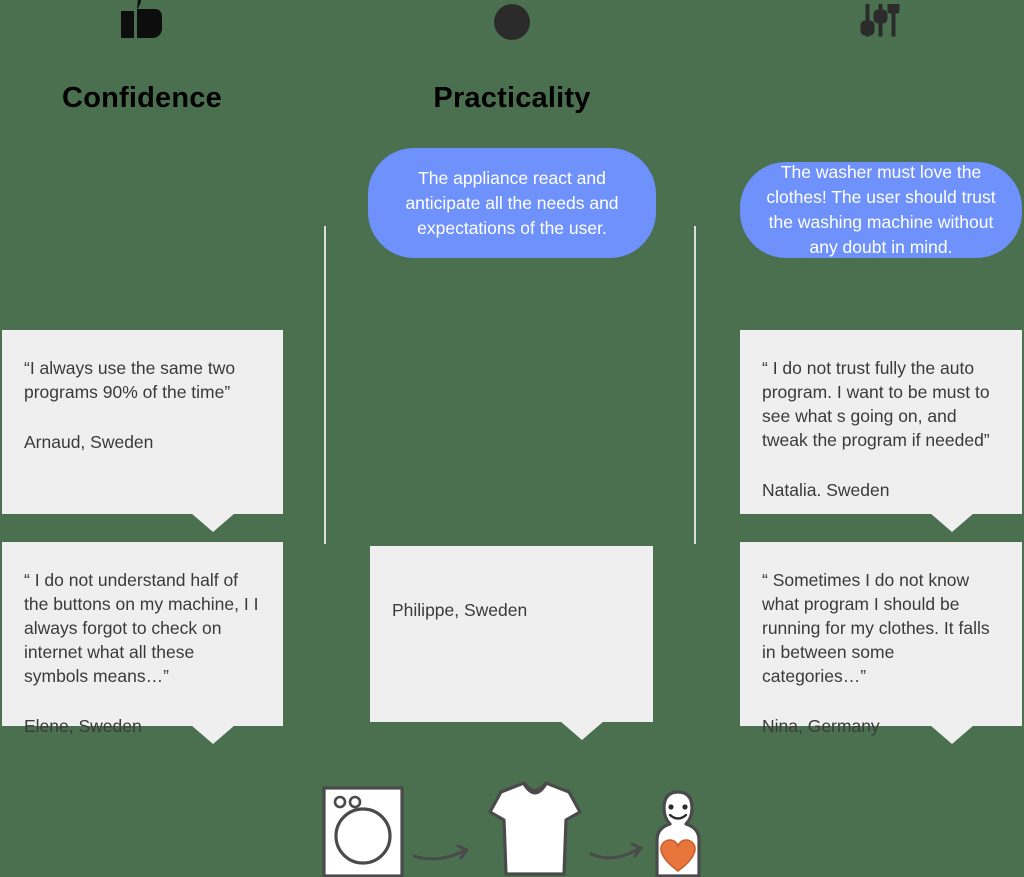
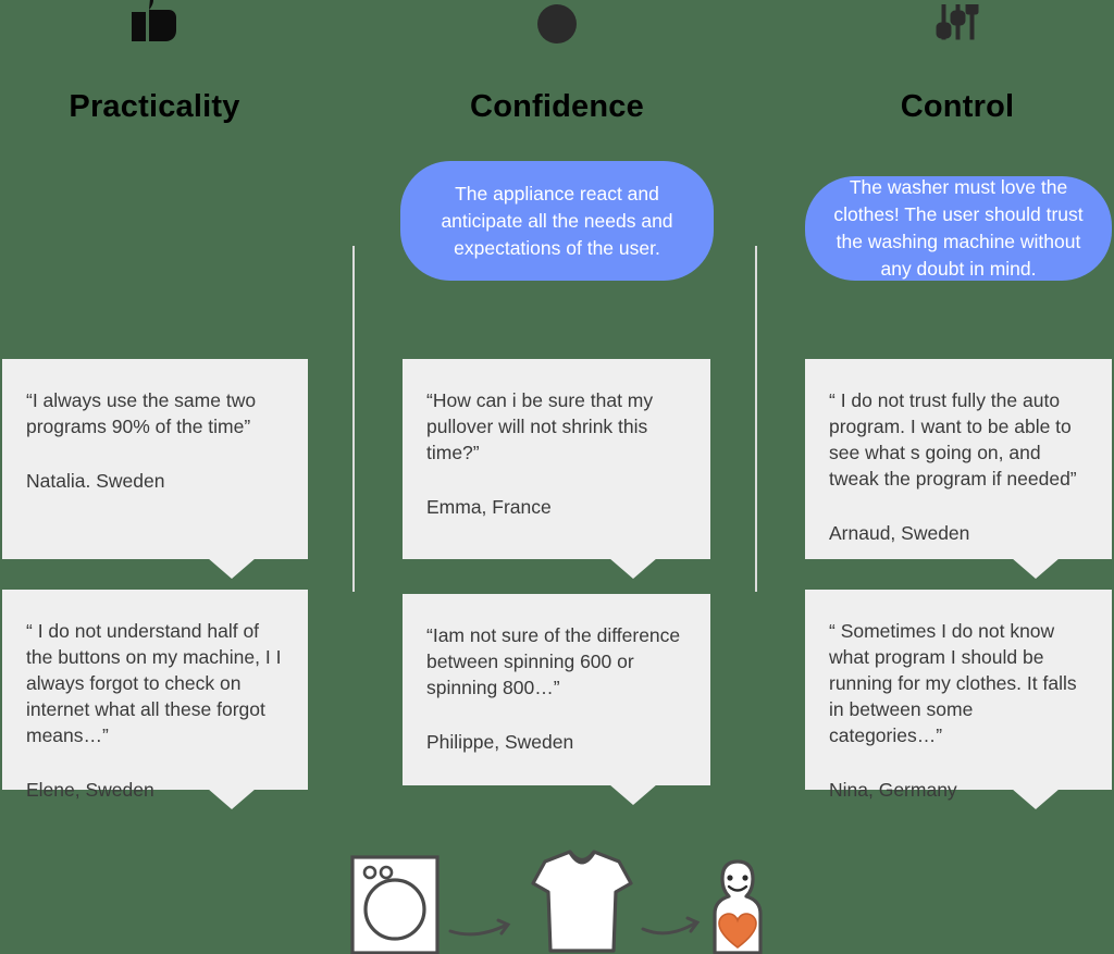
- Confidence
+ Practicality
  “I always use the same two programs 90% of the time”
- Arnaud, Sweden
+ Natalia. Sweden
- “ I do not understand half of the buttons on my machine, I I always forgot to check on internet what all these symbols means…”
+ “ I do not understand half of the buttons on my machine, I I always forgot to check on internet what all these forgot means…”
  Elene, Sweden
- Practicality
+ Confidence
  The appliance react and anticipate all the needs and expectations of the user.
+ “How can i be sure that my pullover will not shrink this time?”
+ Emma, France
+ “Iam not sure of the difference between spinning 600 or spinning 800…”
  Philippe, Sweden
+ Control
  The washer must love the clothes! The user should trust the washing machine without any doubt in mind.
- “ I do not trust fully the auto program. I want to be must to see what s going on, and tweak the program if needed”
+ “ I do not trust fully the auto program. I want to be able to see what s going on, and tweak the program if needed”
- Natalia. Sweden
+ Arnaud, Sweden
  “ Sometimes I do not know what program I should be running for my clothes. It falls in between some categories…”
  Nina, Germany
